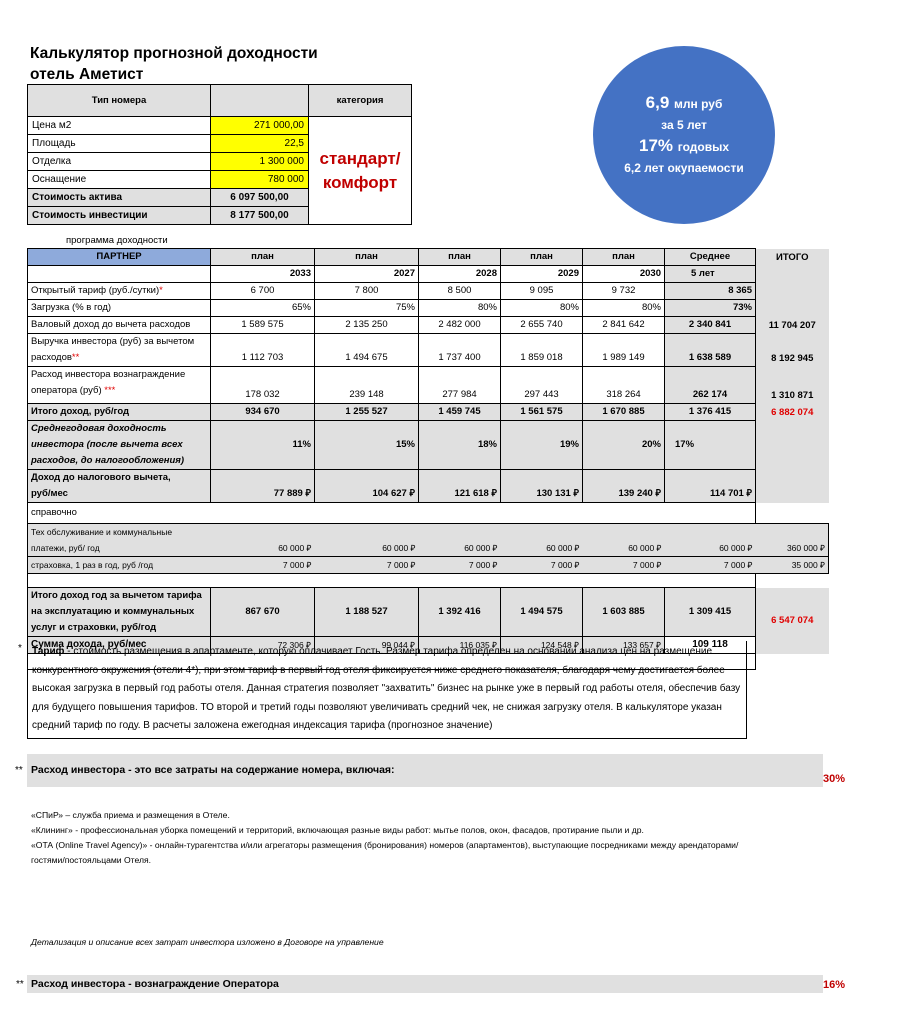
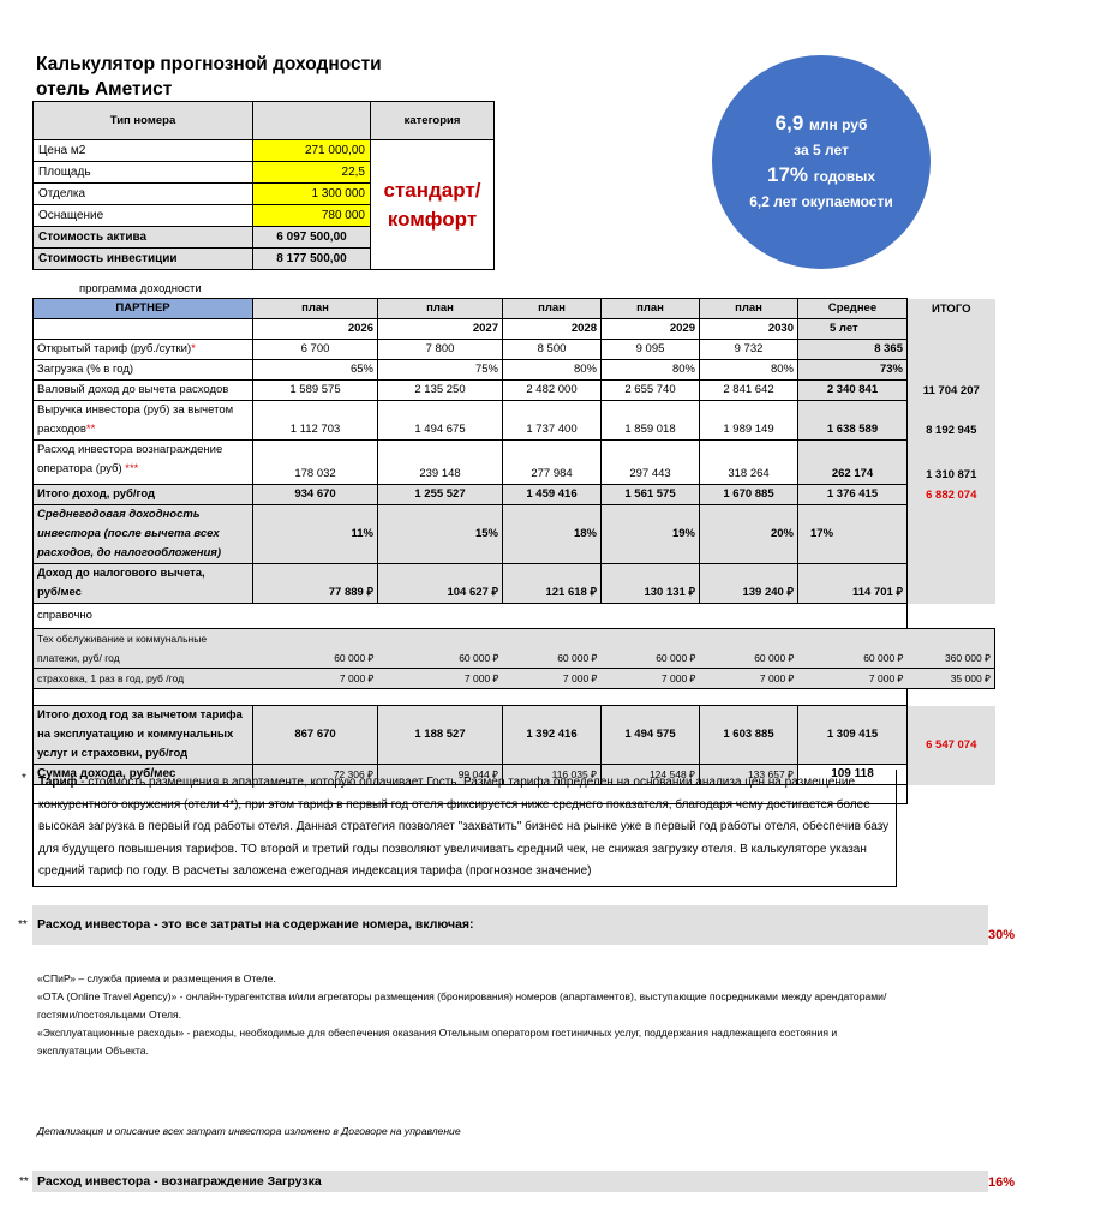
  Калькулятор прогнозной доходности
  отель Аметист
  Тип номера		категория
  Цена м2	271 000,00	стандарт/комфорт
  Площадь	22,5
  Отделка	1 300 000
  Оснащение	780 000
  Стоимость актива	6 097 500,00
  Стоимость инвестиции	8 177 500,00
  6,9 млн руб
  за 5 лет
  17% годовых
  6,2 лет окупаемости
  программа доходности
  ПАРТНЕР	план	план	план	план	план	Среднее	ИТОГО
- 	2033	2027	2028	2029	2030	5 лет
+ 	2026	2027	2028	2029	2030	5 лет
  Открытый тариф (руб./сутки)*	6 700	7 800	8 500	9 095	9 732	8 365
  Загрузка (% в год)	65%	75%	80%	80%	80%	73%
  Валовый доход до вычета расходов	1 589 575	2 135 250	2 482 000	2 655 740	2 841 642	2 340 841	11 704 207
  Выручка инвестора (руб) за вычетомрасходов**	1 112 703	1 494 675	1 737 400	1 859 018	1 989 149	1 638 589	8 192 945
  Расход инвестора вознаграждениеоператора (руб) ***	178 032	239 148	277 984	297 443	318 264	262 174	1 310 871
- Итого доход, руб/год	934 670	1 255 527	1 459 745	1 561 575	1 670 885	1 376 415	6 882 074
+ Итого доход, руб/год	934 670	1 255 527	1 459 416	1 561 575	1 670 885	1 376 415	6 882 074
  Среднегодовая доходностьинвестора (после вычета всехрасходов, до налогообложения)	11%	15%	18%	19%	20%	17%
  Доход до налогового вычета,руб/мес	77 889 ₽	104 627 ₽	121 618 ₽	130 131 ₽	139 240 ₽	114 701 ₽
  справочно
  Тех обслуживание и коммунальныеплатежи, руб/ год	60 000 ₽	60 000 ₽	60 000 ₽	60 000 ₽	60 000 ₽	60 000 ₽	360 000 ₽
  страховка, 1 раз в год, руб /год	7 000 ₽	7 000 ₽	7 000 ₽	7 000 ₽	7 000 ₽	7 000 ₽	35 000 ₽
  Итого доход год за вычетом тарифана эксплуатацию и коммунальныхуслуг и страховки, руб/год	867 670	1 188 527	1 392 416	1 494 575	1 603 885	1 309 415	6 547 074
  Сумма дохода, руб/мес	72 306 ₽	99 044 ₽	116 035 ₽	124 548 ₽	133 657 ₽	109 118
  *
  Тариф - стоимость размещения в апартаменте, которую оплачивает Гость. Размер тарифа определен на основании анализа цен на размещение конкурентного окружения (отели 4*), при этом тариф в первый год отеля фиксируется ниже среднего показателя, благодаря чему достигается более высокая загрузка в первый год работы отеля. Данная стратегия позволяет "захватить" бизнес на рынке уже в первый год работы отеля, обеспечив базу для будущего повышения тарифов. ТО второй и третий годы позволяют увеличивать средний чек, не снижая загрузку отеля. В калькуляторе указан средний тариф по году. В расчеты заложена ежегодная индексация тарифа (прогнозное значение)
  **
  Расход инвестора - это все затраты на содержание номера, включая:
  30%
  «СПиР» – служба приема и размещения в Отеле.
- «Клининг» - профессиональная уборка помещений и территорий, включающая разные виды работ: мытье полов, окон, фасадов, протирание пыли и др.
  «ОТА (Online Travel Agency)» - онлайн-турагентства и/или агрегаторы размещения (бронирования) номеров (апартаментов), выступающие посредниками между арендаторами/гостями/постояльцами Отеля.
+ «Эксплуатационные расходы» - расходы, необходимые для обеспечения оказания Отельным оператором гостиничных услуг, поддержания надлежащего состояния и эксплуатации Объекта.
  Детализация и описание всех затрат инвестора изложено в Договоре на управление
  **
- Расход инвестора - вознаграждение Оператора
+ Расход инвестора - вознаграждение Загрузка
  16%
